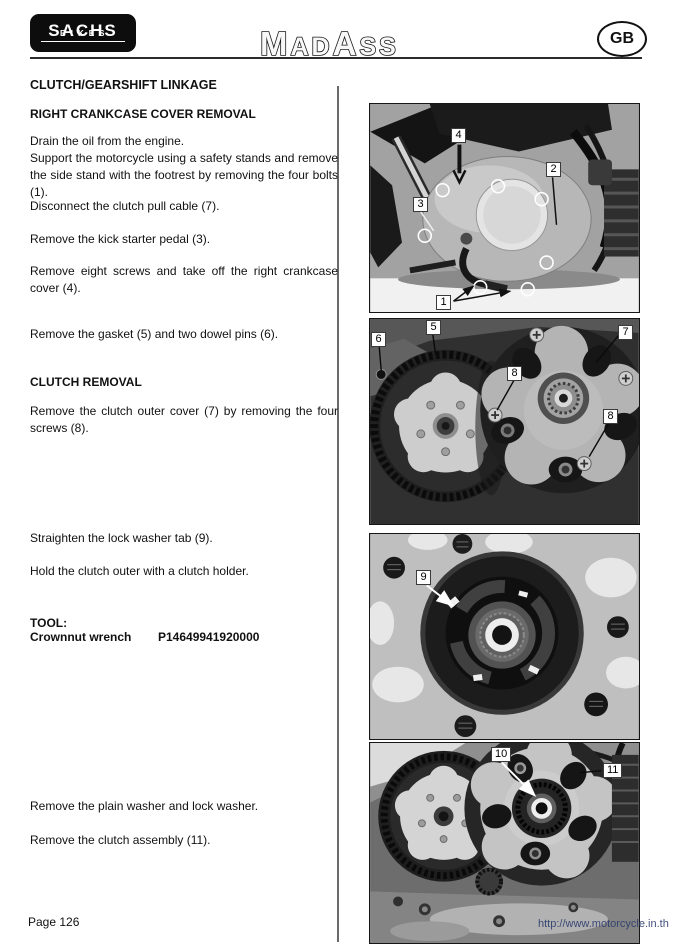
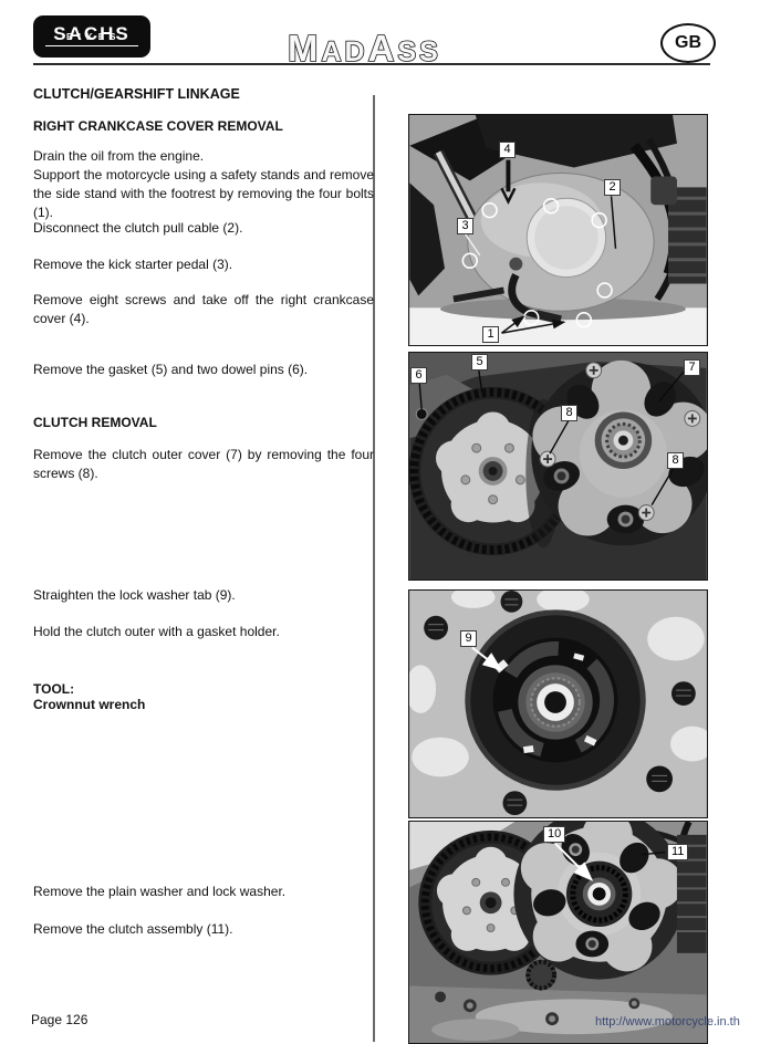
  SACHS
  BIKES
  MADASS
  GB
  CLUTCH/GEARSHIFT LINKAGE
  RIGHT CRANKCASE COVER REMOVAL
  Drain the oil from the engine.
  Support the motorcycle using a safety stands and remove the side stand with the footrest by removing the four bolts (1).
- Disconnect the clutch pull cable (7).
+ Disconnect the clutch pull cable (2).
  Remove the kick starter pedal (3).
  Remove eight screws and take off the right crankcase cover (4).
  Remove the gasket (5) and two dowel pins (6).
  CLUTCH REMOVAL
  Remove the clutch outer cover (7) by removing the four screws (8).
  Straighten the lock washer tab (9).
- Hold the clutch outer with a clutch holder.
+ Hold the clutch outer with a gasket holder.
  TOOL:
  Crownnut wrench
- P14649941920000
  Remove the plain washer and lock washer.
  Remove the clutch assembly (11).
  Page 126
  http://www.motorcycle.in.th
  4
  2
  3
  1
  6
  5
  7
  8
  8
  9
  10
  11
